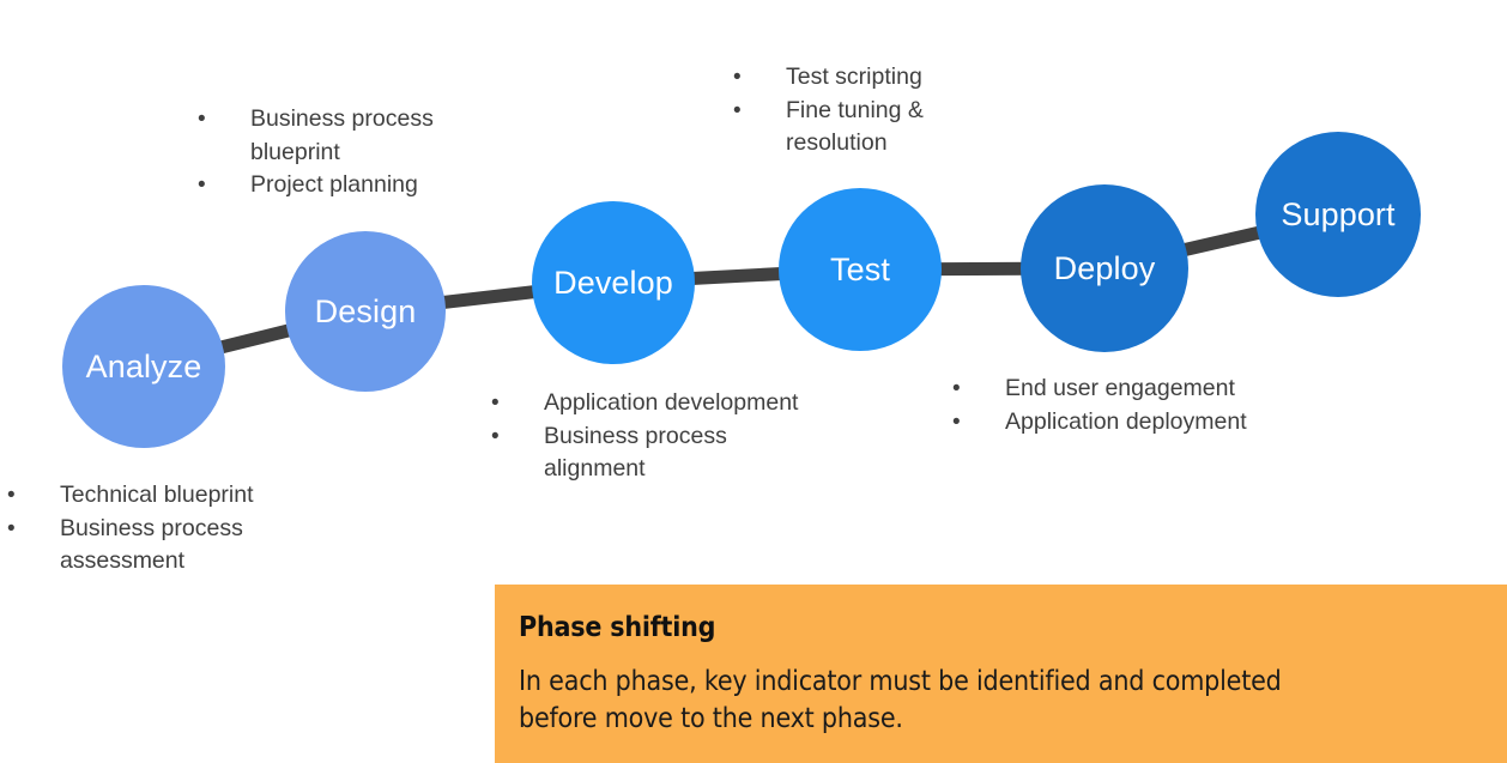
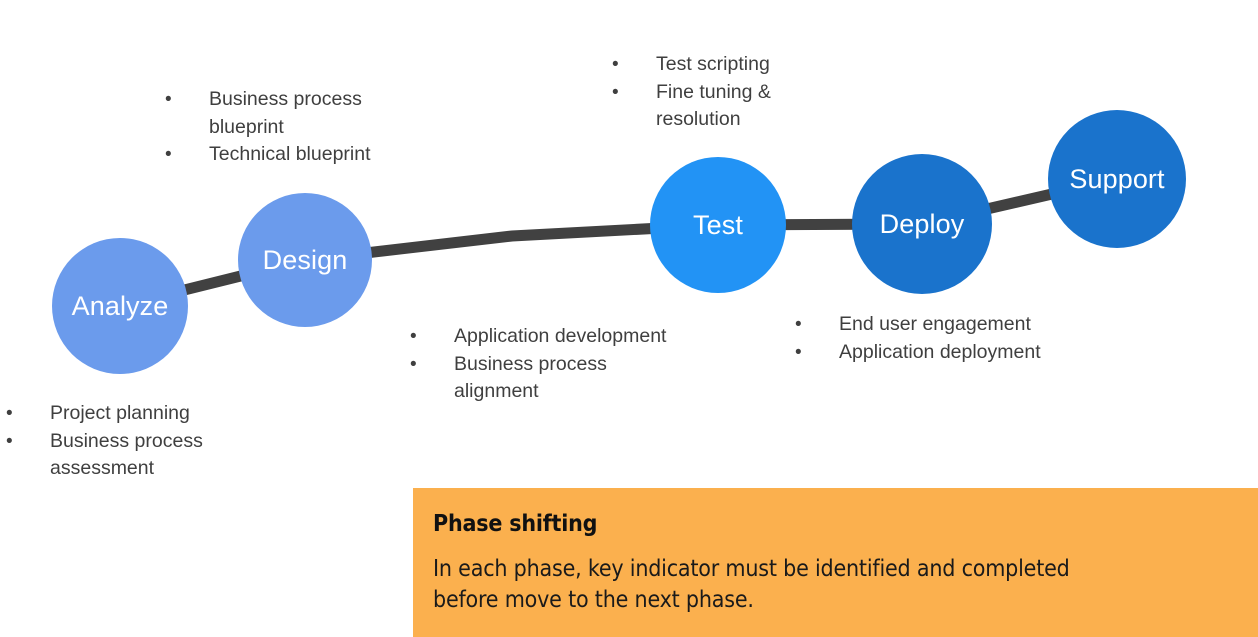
  Analyze
  Design
- Develop
  Test
  Deploy
  Support
- Technical blueprint
+ Project planning
  Business process
  assessment
  Business process
  blueprint
- Project planning
+ Technical blueprint
  Application development
  Business process
  alignment
  Test scripting
  Fine tuning &
  resolution
  End user engagement
  Application deployment
  Phase shifting
  In each phase, key indicator must be identified and completed
  before move to the next phase.
